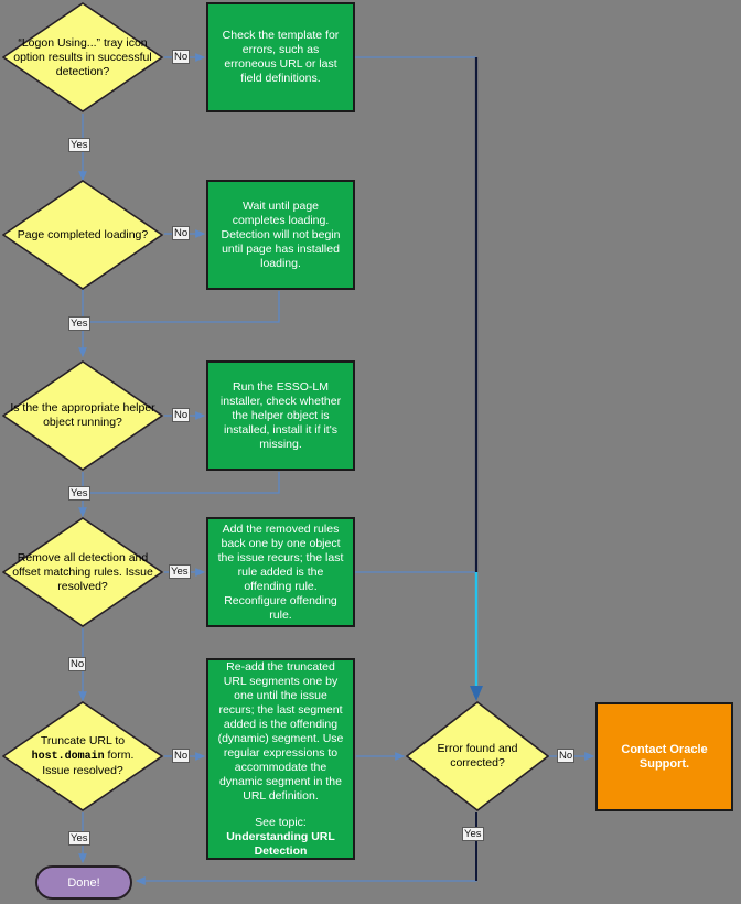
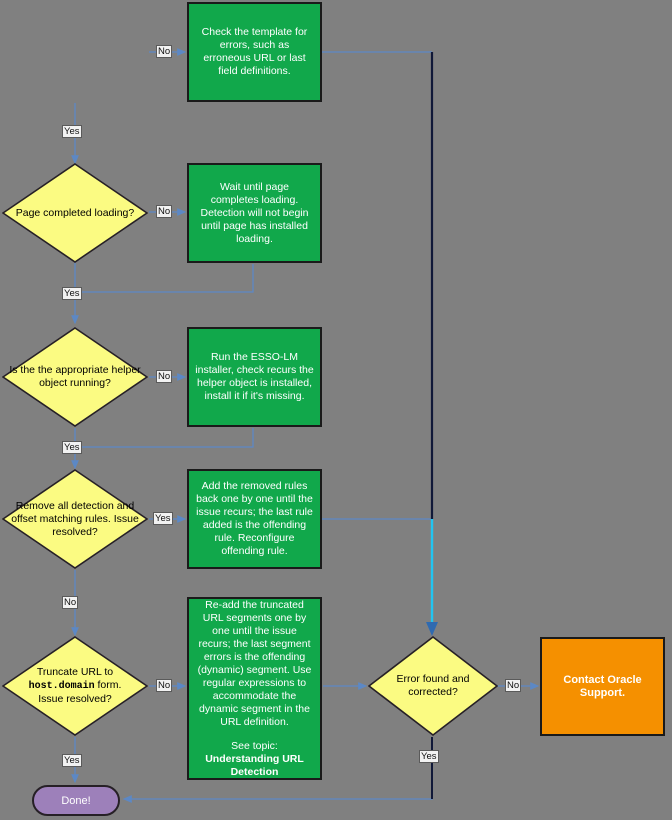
- “Logon Using...” tray icon option results in successful detection?
  Check the template for errors, such as erroneous URL or last field definitions.
  Page completed loading?
  Wait until page completes loading. Detection will not begin until page has installed loading.
  Is the the appropriate helper object running?
- Run the ESSO-LM installer, check whether the helper object is installed, install it if it's missing.
+ Run the ESSO-LM installer, check recurs the helper object is installed, install it if it's missing.
  Remove all detection and offset matching rules. Issue resolved?
- Add the removed rules back one by one object the issue recurs; the last rule added is the offending rule. Reconfigure offending rule.
+ Add the removed rules back one by one until the issue recurs; the last rule added is the offending rule. Reconfigure offending rule.
  Truncate URL to
  host.domain form.
  Issue resolved?
- Re-add the truncated URL segments one by one until the issue recurs; the last segment added is the offending (dynamic) segment. Use regular expressions to accommodate the dynamic segment in the URL definition.
+ Re-add the truncated URL segments one by one until the issue recurs; the last segment errors is the offending (dynamic) segment. Use regular expressions to accommodate the dynamic segment in the URL definition.
  See topic:
  Understanding URL Detection
  Error found and corrected?
  Contact Oracle Support.
  Done!
  No
  Yes
  No
  Yes
  No
  Yes
  Yes
  No
  No
  Yes
  No
  Yes
